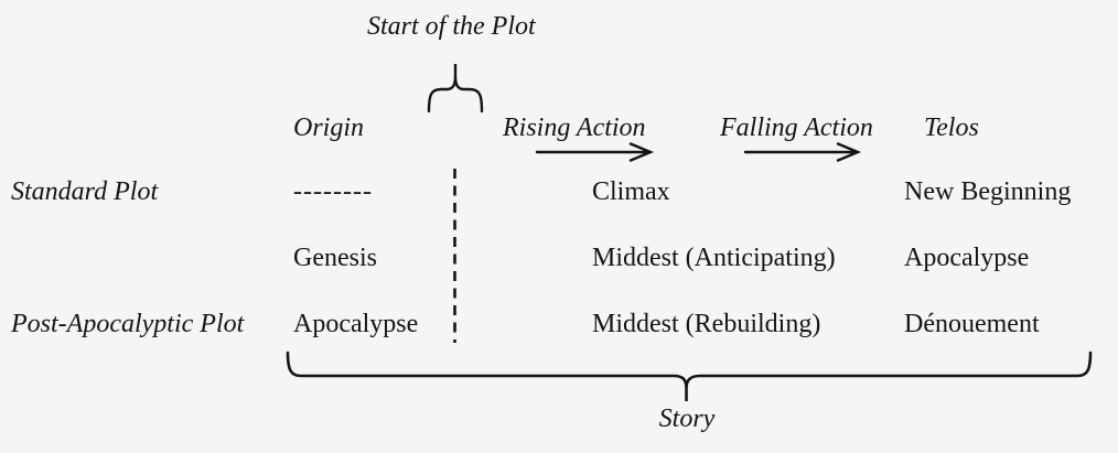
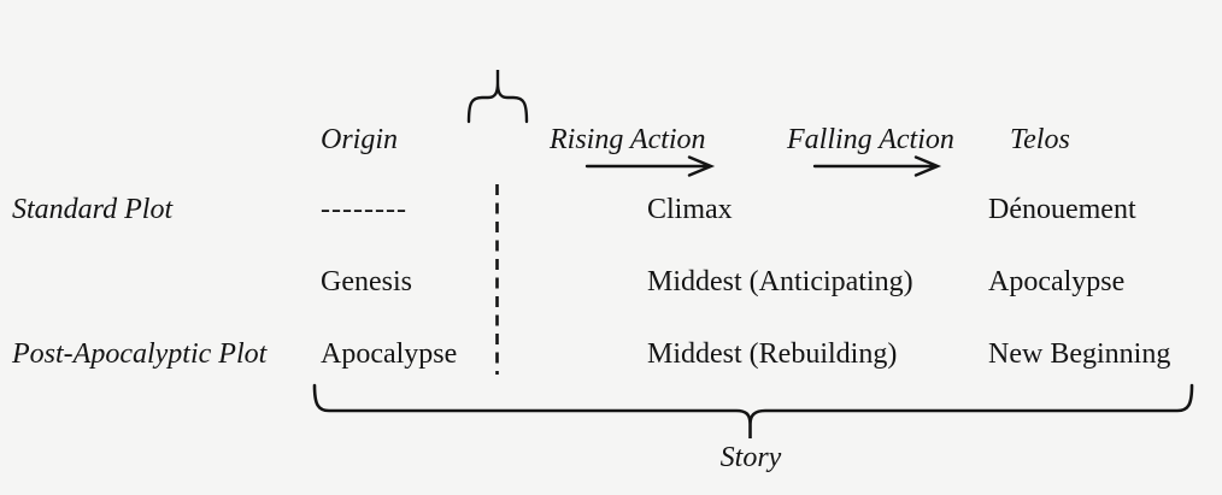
- Start of the Plot
  Origin
  Rising Action
  Falling Action
  Telos
  Standard Plot
  --------
  Climax
- New Beginning
+ Dénouement
  Genesis
  Middest (Anticipating)
  Apocalypse
  Post-Apocalyptic Plot
  Apocalypse
  Middest (Rebuilding)
- Dénouement
+ New Beginning
  Story
